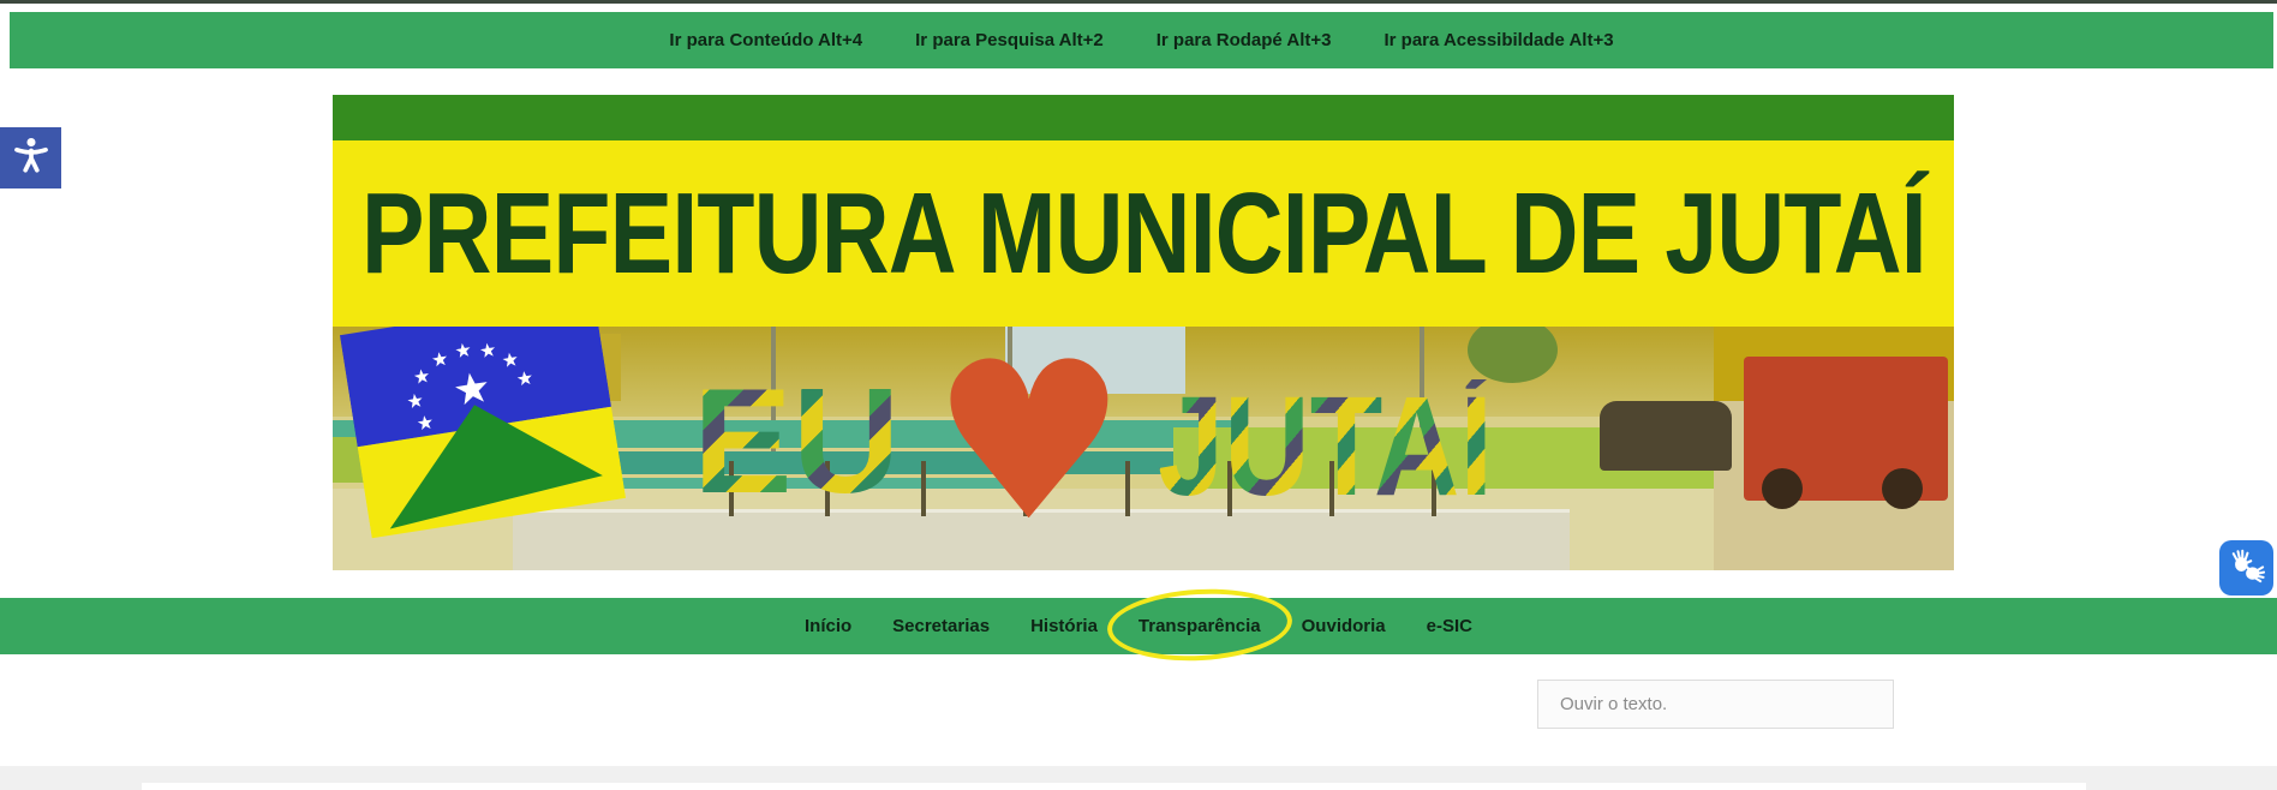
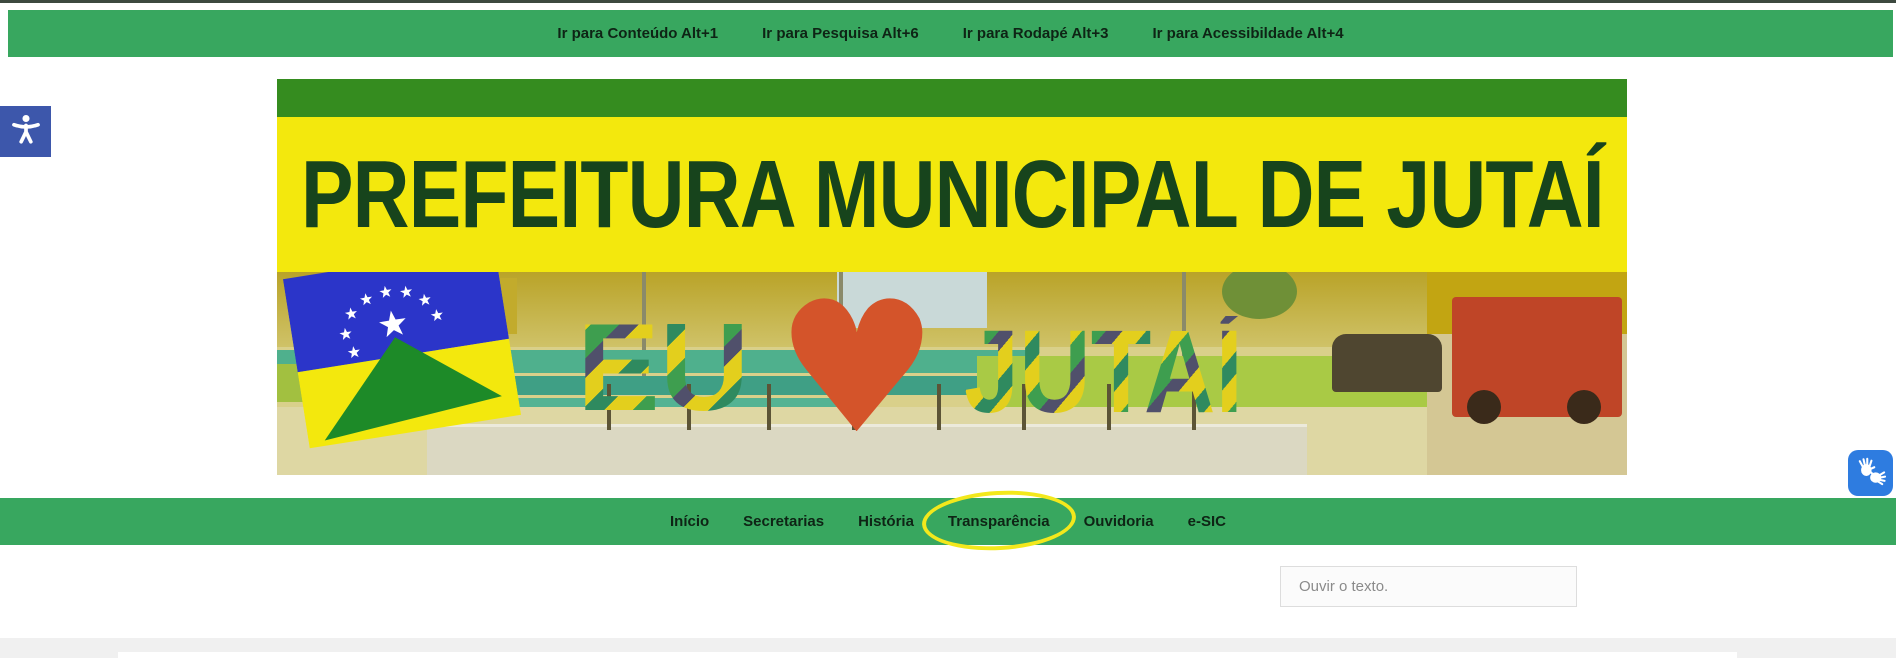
- Ir para Conteúdo Alt+4
+ Ir para Conteúdo Alt+1
- Ir para Pesquisa Alt+2
+ Ir para Pesquisa Alt+6
  Ir para Rodapé Alt+3
- Ir para Acessibildade Alt+3
+ Ir para Acessibildade Alt+4
  PREFEITURA MUNICIPAL DE JUTAÍ
  EU
  ♥
  JUTAÍ
  Início
  Secretarias
  História
  Transparência
  Ouvidoria
  e-SIC
  Ouvir o texto.
